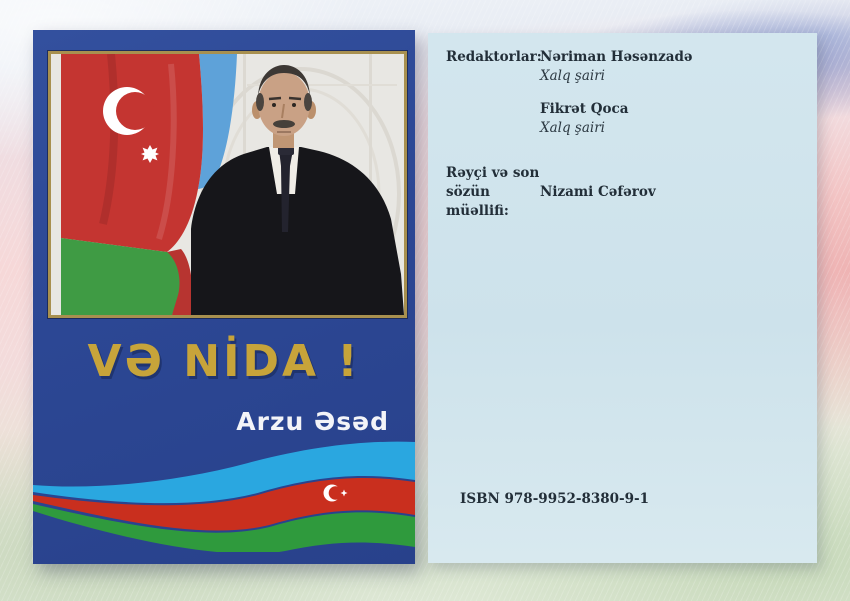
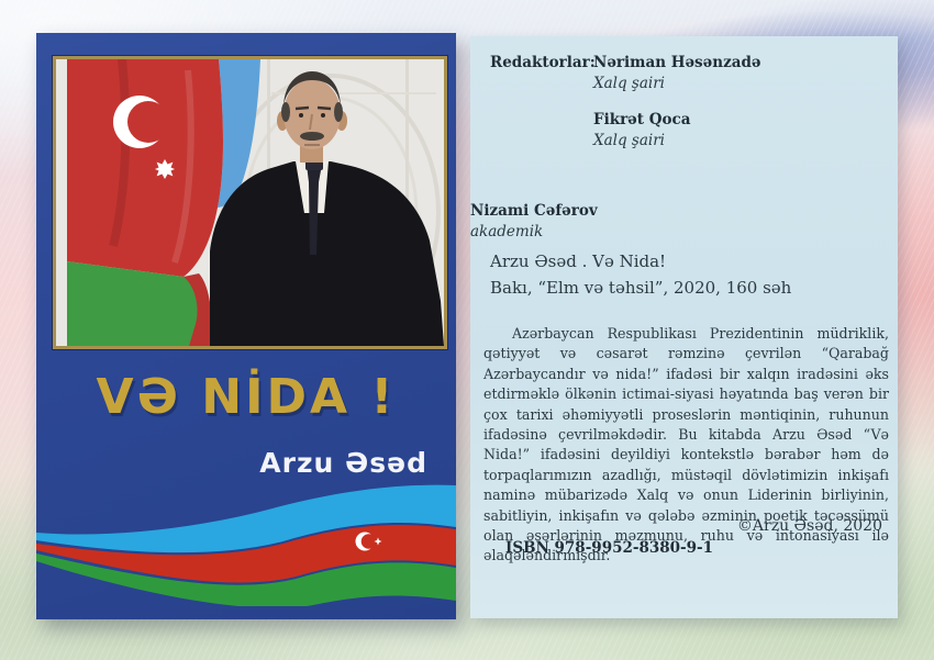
  VƏ NİDA !
  Arzu Əsəd
  Redaktorlar:
  Nəriman Həsənzadə
  Xalq şairi
  Fikrət Qoca
  Xalq şairi
- Rəyçi və son
- sözün müəllifi:
  Nizami Cəfərov
+ akademik
+ Arzu Əsəd . Və Nida!
+ Bakı, “Elm və təhsil”, 2020, 160 səh
+ Azərbaycan Respublikası Prezidentinin müdriklik, qətiyyət və cəsarət rəmzinə çevrilən “Qarabağ Azərbaycandır və nida!” ifadəsi bir xalqın iradəsini əks etdirməklə ölkənin ictimai-siyasi həyatında baş verən bir çox tarixi əhəmiyyətli proseslərin məntiqinin, ruhunun ifadəsinə çevrilməkdədir. Bu kitabda Arzu Əsəd “Və Nida!” ifadəsini deyildiyi kontekstlə bərabər həm də torpaqlarımızın azadlığı, müstəqil dövlətimizin inkişafı naminə mübarizədə Xalq və onun Liderinin birliyinin, sabitliyin, inkişafın və qələbə əzminin poetik təcəssümü olan əsərlərinin məzmunu, ruhu və intonasiyası ilə əlaqələndirmişdir.
+ ©Arzu Əsəd, 2020
  ISBN 978-9952-8380-9-1
